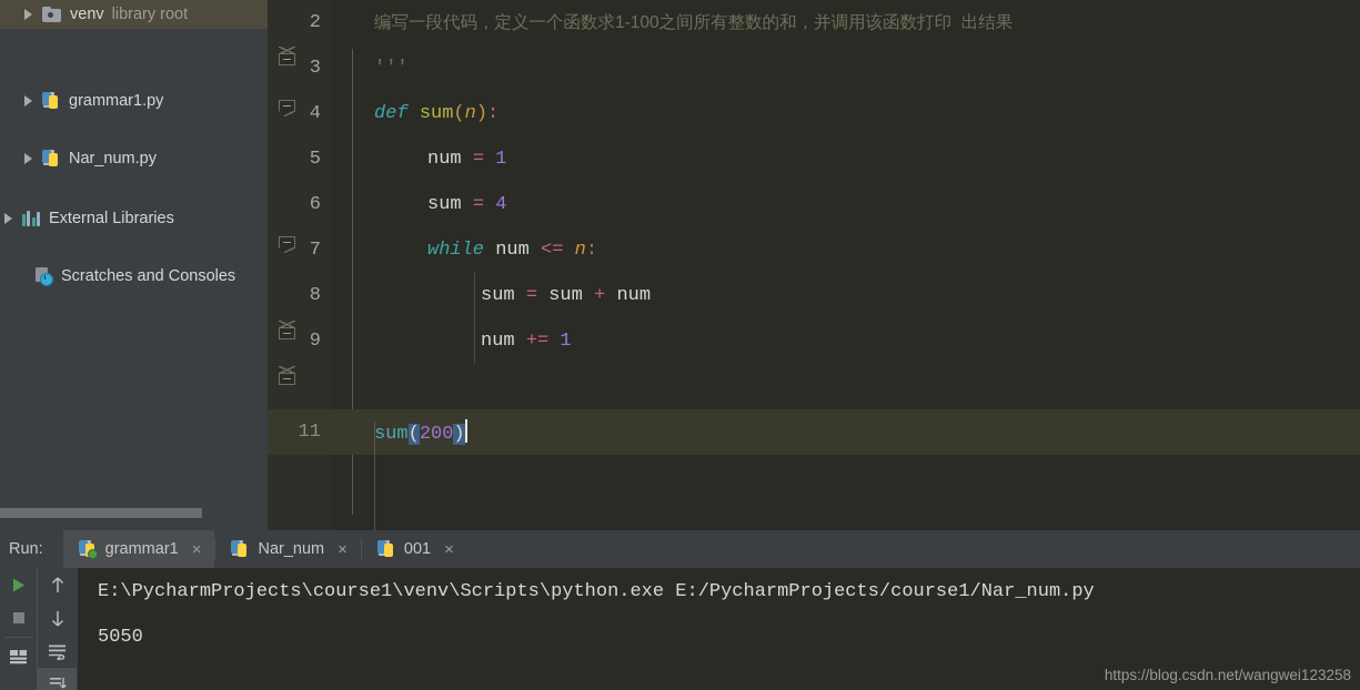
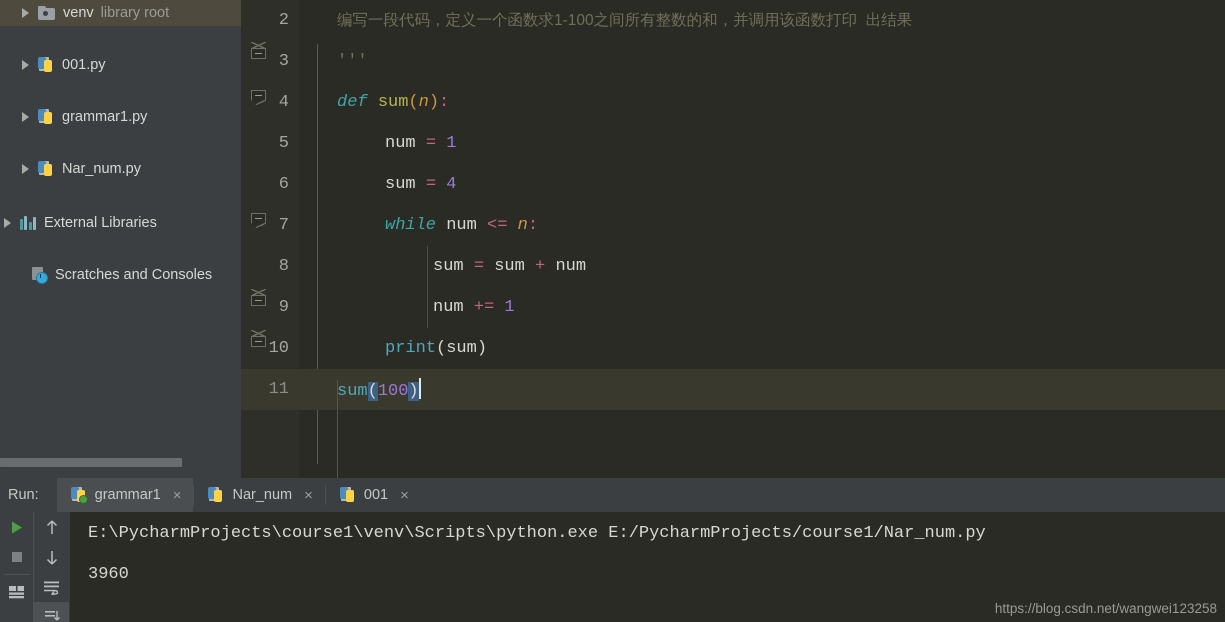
  venv
  library root
+ 001.py
  grammar1.py
  Nar_num.py
  External Libraries
  Scratches and Consoles
  2
  编写一段代码，定义一个函数求1-100之间所有整数的和，并调用该函数打印 出结果
  3
  '''
  4
  def sum(n):
  5
  num = 1
  6
  sum = 4
  7
  while num <= n:
  8
  sum = sum + num
  9
  num += 1
+ 10
+ print(sum)
  11
- sum(200)
+ sum(100)
  Run:
  grammar1
  ×
  Nar_num
  ×
  001
  ×
  E:\PycharmProjects\course1\venv\Scripts\python.exe E:/PycharmProjects/course1/Nar_num.py
- 5050
+ 3960
  https://blog.csdn.net/wangwei123258
